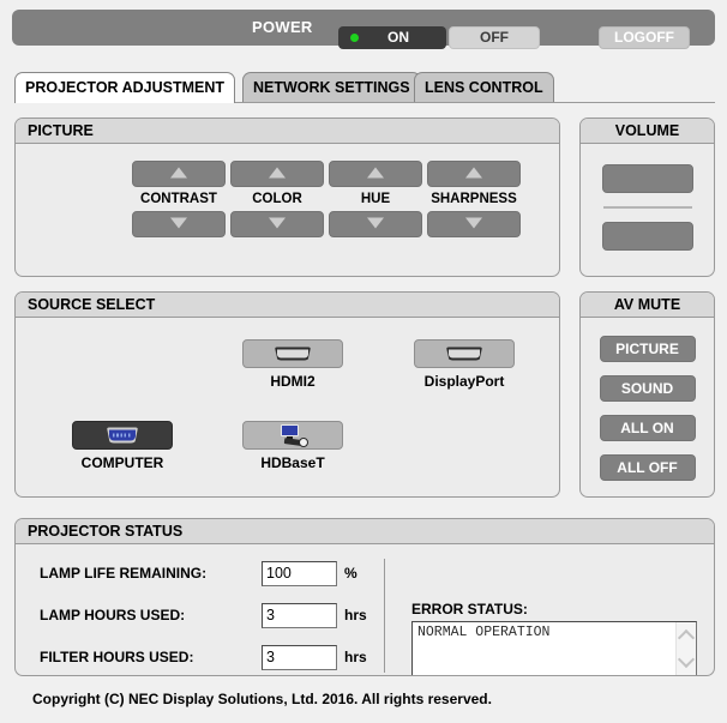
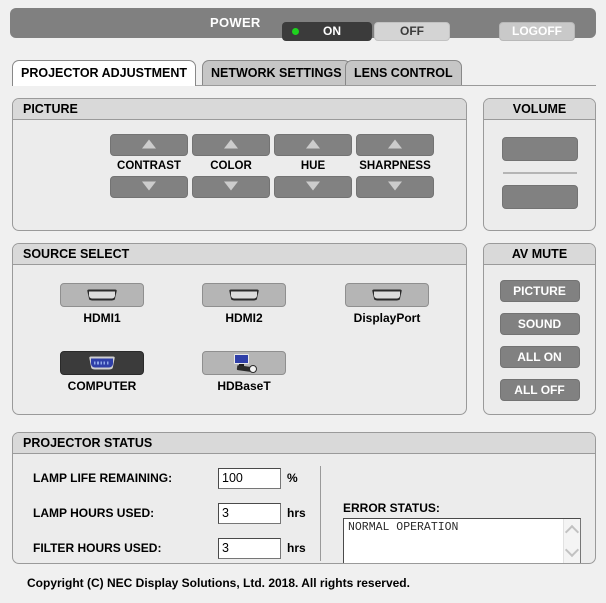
  POWER
  ON
  OFF
  LOGOFF
  PROJECTOR ADJUSTMENT
  NETWORK SETTINGS
  LENS CONTROL
  PICTURE
  CONTRAST
  COLOR
  HUE
  SHARPNESS
  VOLUME
  SOURCE SELECT
+ HDMI1
  HDMI2
  DisplayPort
  COMPUTER
  HDBaseT
  AV MUTE
  PICTURE
  SOUND
  ALL ON
  ALL OFF
  PROJECTOR STATUS
  LAMP LIFE REMAINING:
  100
  %
  LAMP HOURS USED:
  3
  hrs
  FILTER HOURS USED:
  3
  hrs
  ERROR STATUS:
  NORMAL OPERATION
- Copyright (C) NEC Display Solutions, Ltd. 2016. All rights reserved.
+ Copyright (C) NEC Display Solutions, Ltd. 2018. All rights reserved.
